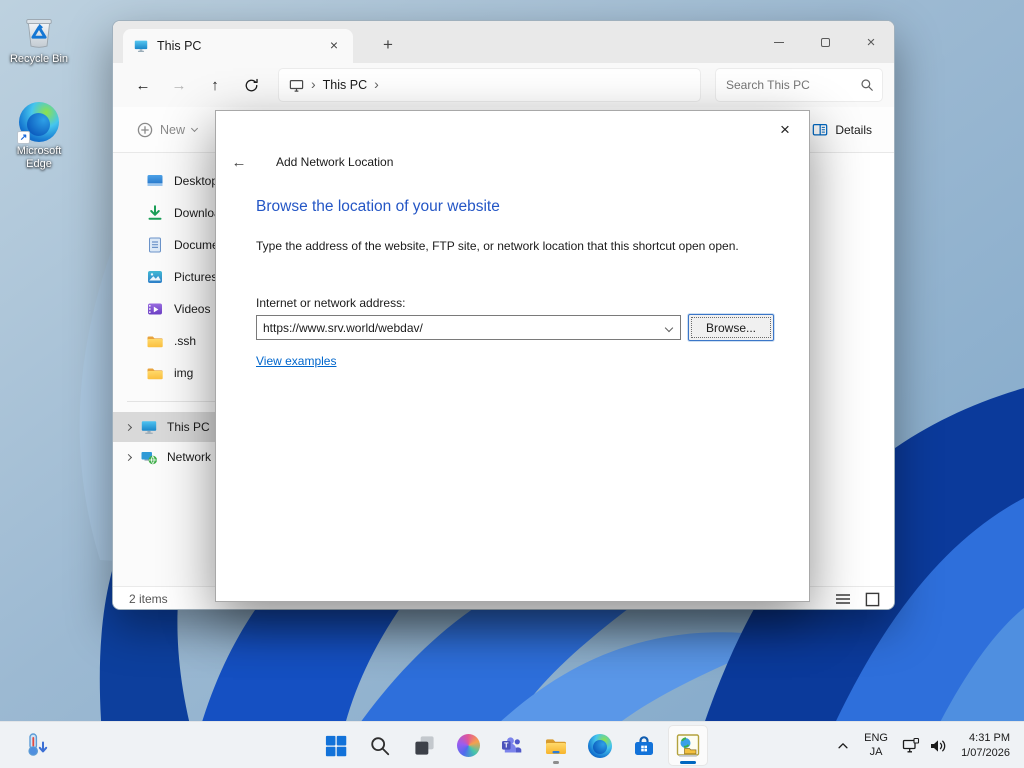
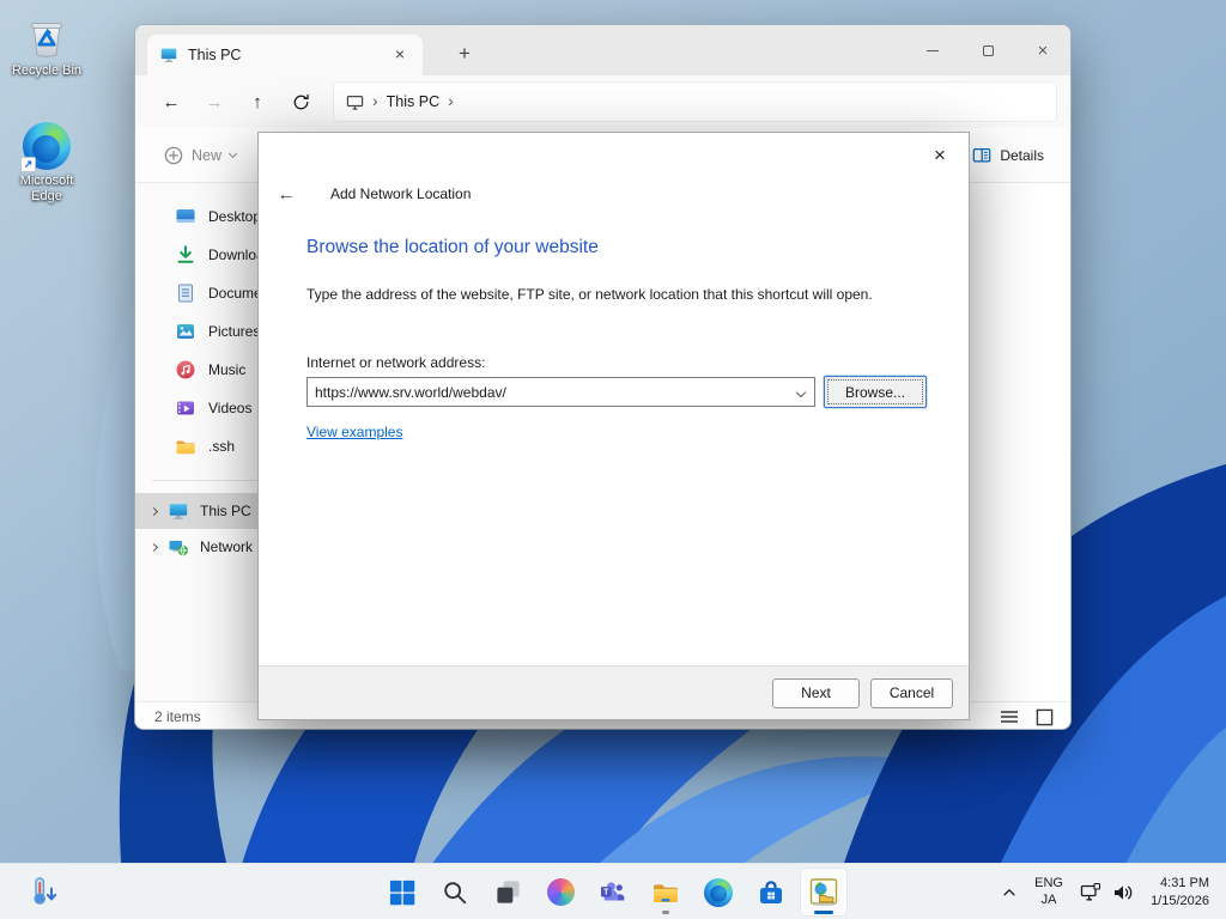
  Recycle Bin
  ↗
  Microsoft Edge
  This PC
  ×
  +
  ×
  ←
  →
  ↑
  ›
  This PC
  ›
- Search This PC
  New
  Details
  Deskto
  Picture
+ Music
  Videos
  .ssh
- img
  This PC
  Network
  2 items
  ×
  ←
  Add Network Location
  Browse the location of your website
- Type the address of the website, FTP site, or network location that this shortcut open open.
+ Type the address of the website, FTP site, or network location that this shortcut will open.
  Internet or network address:
  https://www.srv.world/webdav/
  Browse...
  View examples
+ Next
+ Cancel
  ENG
  JA
  4:31 PM
- 1/07/2026
+ 1/15/2026
